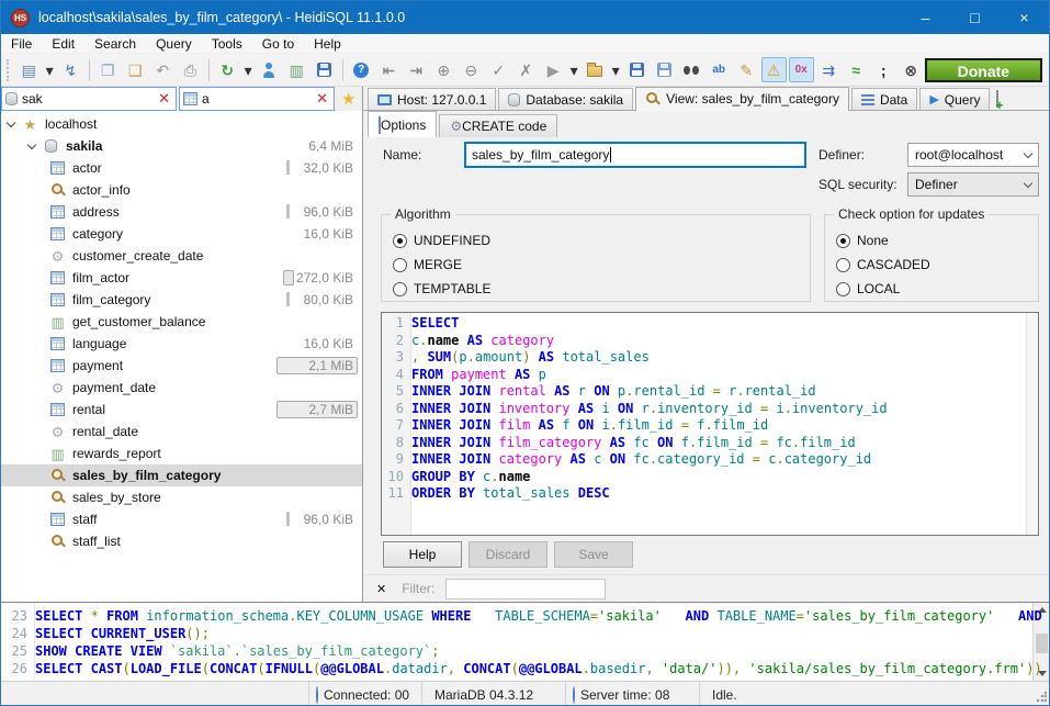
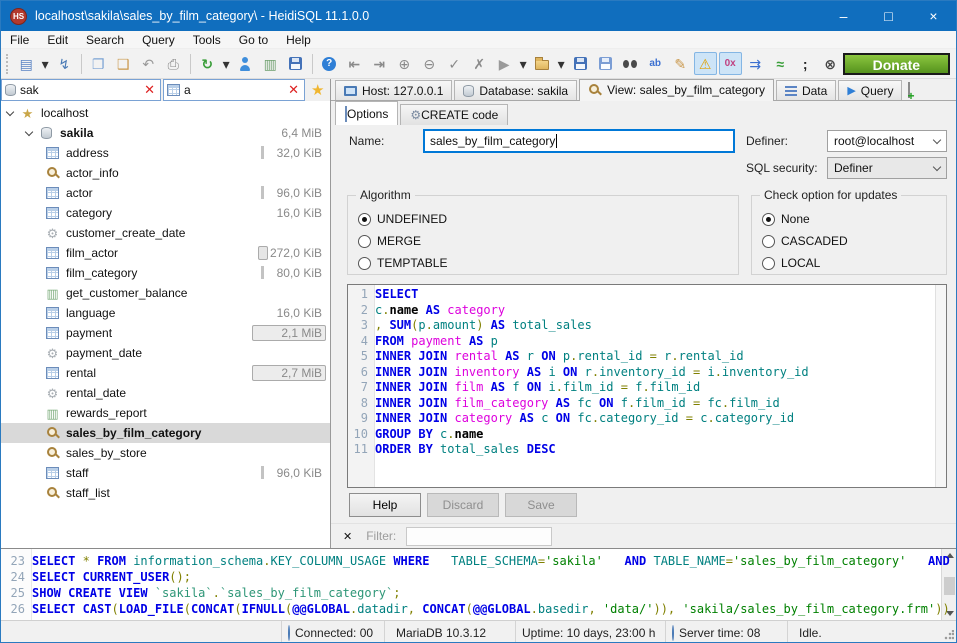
  HS
  localhost\sakila\sales_by_film_category\ - HeidiSQL 11.1.0.0
  –
  □
  ×
  File
  Edit
  Search
  Query
  Tools
  Go to
  Help
  ▤
  ▾
  ↯
  ❐
  ❑
  ↶
  ⎙
  ↻
  ▾
  ▥
  ?
  ⇤
  ⇥
  ⊕
  ⊖
  ✓
  ✗
  ▶
  ▾
  ▾
  ab
  ✎
  ⚠
  0x
  ⇉
  ≈
  ;
  ⊗
  Donate
  sak
  ✕
  a
  ✕
  ★
  ★
  localhost
  sakila
  6,4 MiB
- actor
+ address
  32,0 KiB
  actor_info
- address
+ actor
  96,0 KiB
  category
  16,0 KiB
  ⚙
  customer_create_date
  film_actor
  272,0 KiB
  film_category
  80,0 KiB
  ▥
  get_customer_balance
  language
  16,0 KiB
  payment
  2,1 MiB
  ⚙
  payment_date
  rental
  2,7 MiB
  ⚙
  rental_date
  ▥
  rewards_report
  sales_by_film_category
  sales_by_store
  staff
  96,0 KiB
  staff_list
  Host: 127.0.0.1
  Database: sakila
  View: sales_by_film_category
  Data
  ▶
  Query
  Options
  ⚙
  CREATE code
  Name:
  sales_by_film_category
  Definer:
  root@localhost
  SQL security:
  Definer
  Algorithm
  UNDEFINED
  MERGE
  TEMPTABLE
  Check option for updates
  None
  CASCADED
  LOCAL
  1 SELECT
  2 c.name AS category
  3 , SUM(p.amount) AS total_sales
  4 FROM payment AS p
  5 INNER JOIN rental AS r ON p.rental_id = r.rental_id
  6 INNER JOIN inventory AS i ON r.inventory_id = i.inventory_id
  7 INNER JOIN film AS f ON i.film_id = f.film_id
  8 INNER JOIN film_category AS fc ON f.film_id = fc.film_id
  9 INNER JOIN category AS c ON fc.category_id = c.category_id
  10 GROUP BY c.name
  11 ORDER BY total_sales DESC
  Help
  Discard
  Save
  ✕
  Filter:
  23 SELECT * FROM information_schema.KEY_COLUMN_USAGE WHERE TABLE_SCHEMA='sakila' AND TABLE_NAME='sales_by_film_category' AND
  24 SELECT CURRENT_USER();
  25 SHOW CREATE VIEW `sakila`.`sales_by_film_category`;
  26 SELECT CAST(LOAD_FILE(CONCAT(IFNULL(@@GLOBAL.datadir, CONCAT(@@GLOBAL.basedir, 'data/')), 'sakila/sales_by_film_category.frm'))
  Connected: 00
- MariaDB 04.3.12
+ MariaDB 10.3.12
+ Uptime: 10 days, 23:00 h
  Server time: 08
  Idle.
